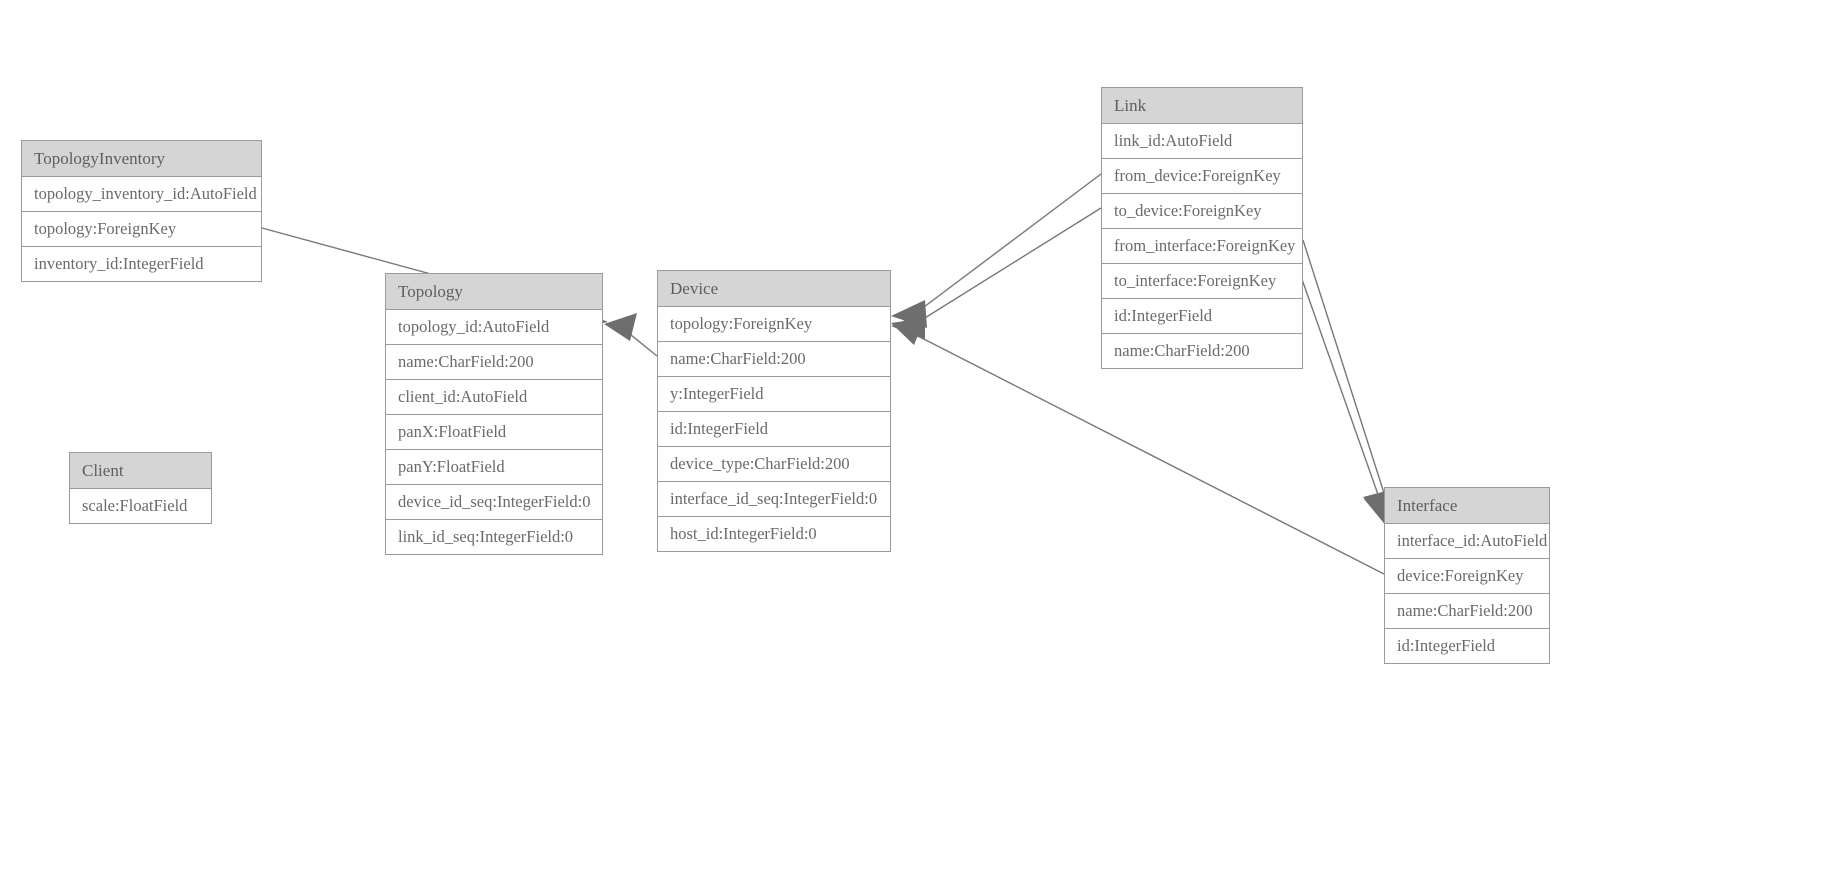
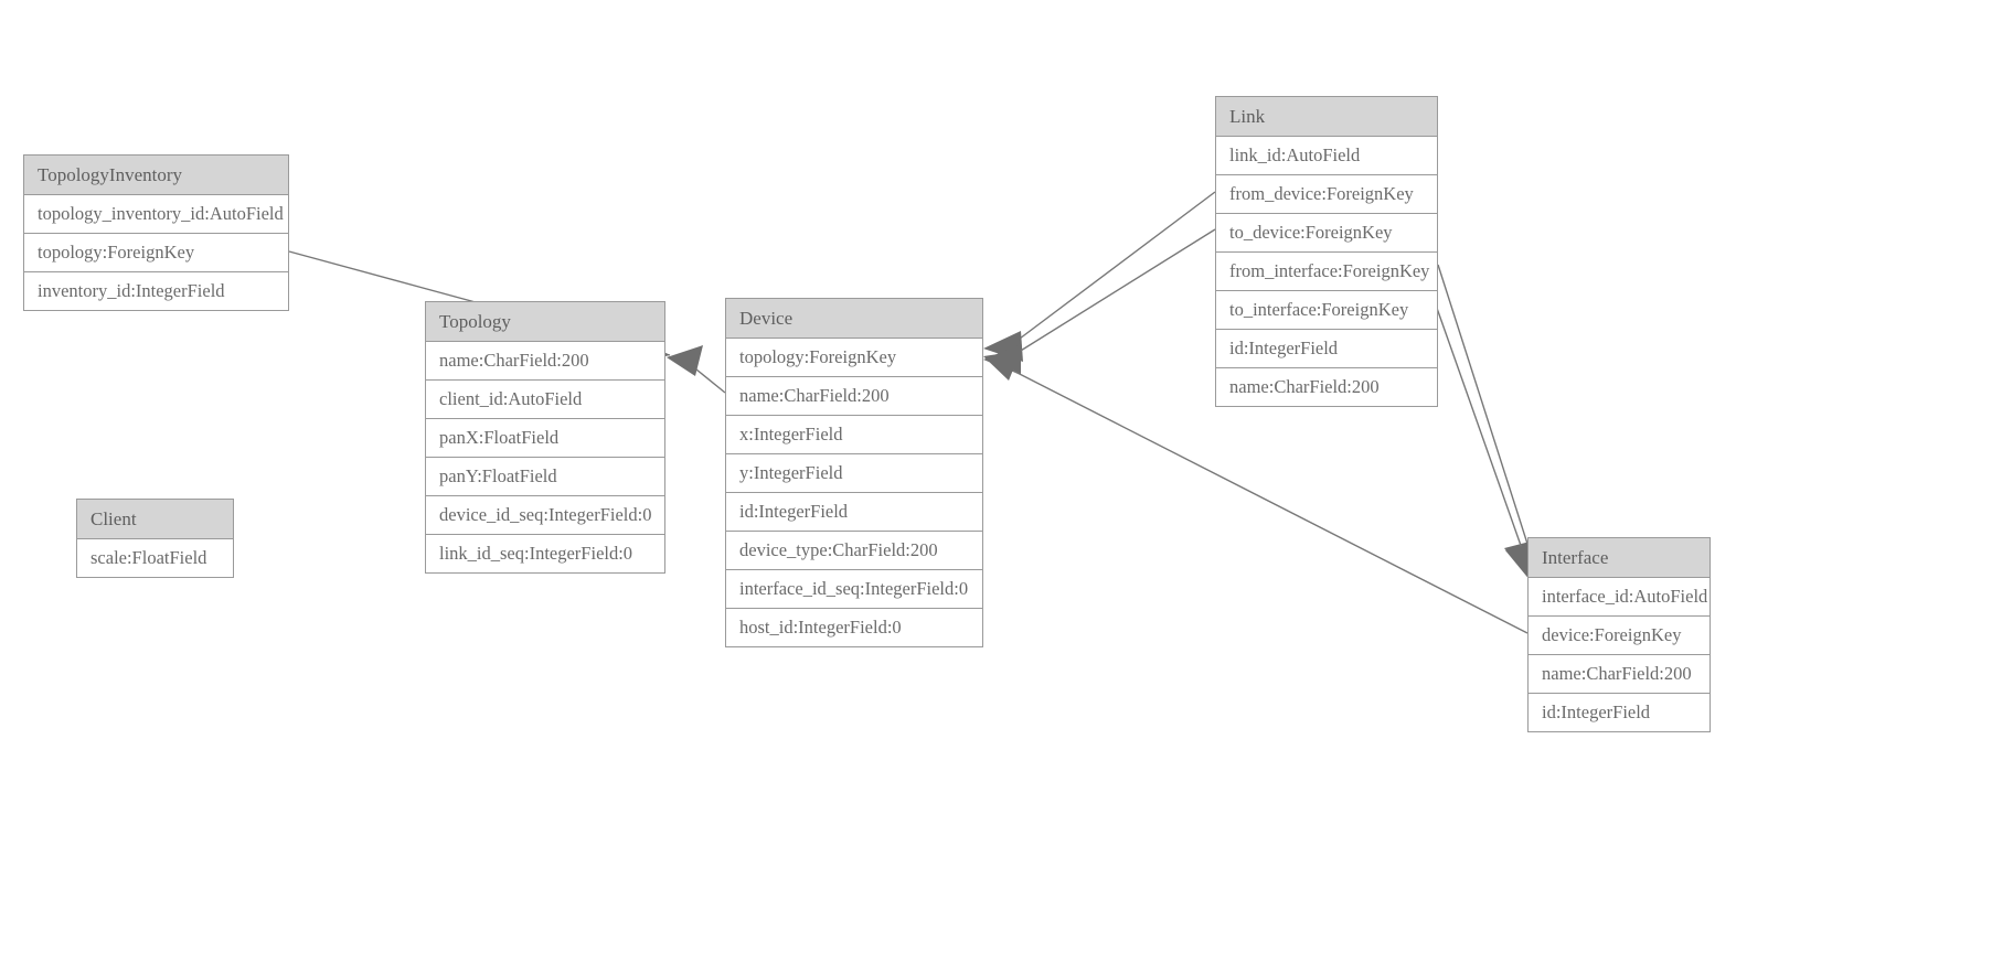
  TopologyInventory
  topology_inventory_id:AutoField
  topology:ForeignKey
  inventory_id:IntegerField
  Topology
- topology_id:AutoField
  name:CharField:200
  client_id:AutoField
  panX:FloatField
  panY:FloatField
  device_id_seq:IntegerField:0
  link_id_seq:IntegerField:0
  Client
  scale:FloatField
  Device
  topology:ForeignKey
  name:CharField:200
+ x:IntegerField
  y:IntegerField
  id:IntegerField
  device_type:CharField:200
  interface_id_seq:IntegerField:0
  host_id:IntegerField:0
  Link
  link_id:AutoField
  from_device:ForeignKey
  to_device:ForeignKey
  from_interface:ForeignKey
  to_interface:ForeignKey
  id:IntegerField
  name:CharField:200
  Interface
  interface_id:AutoField
  device:ForeignKey
  name:CharField:200
  id:IntegerField
